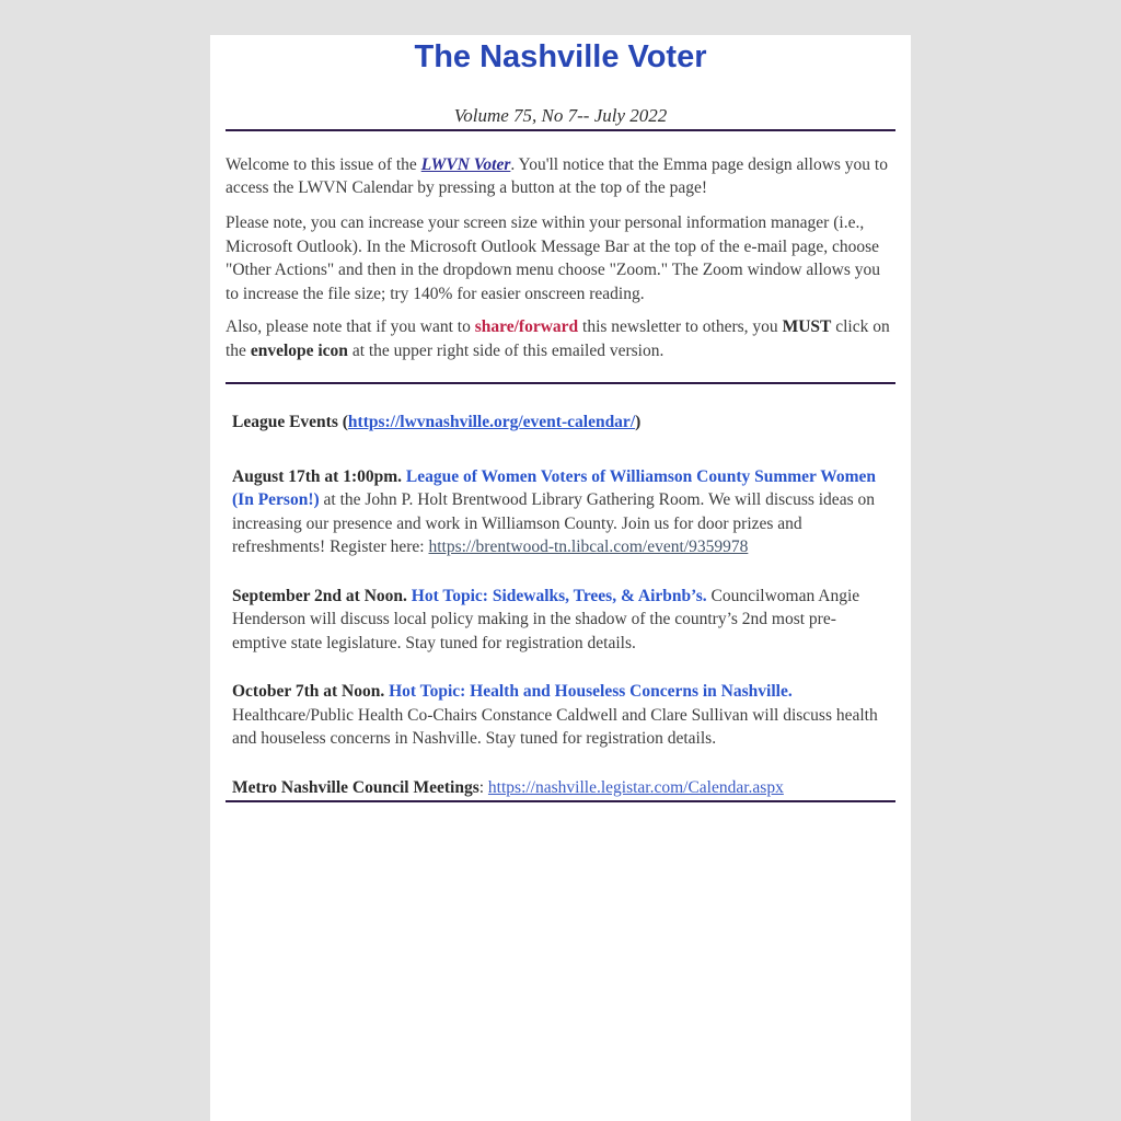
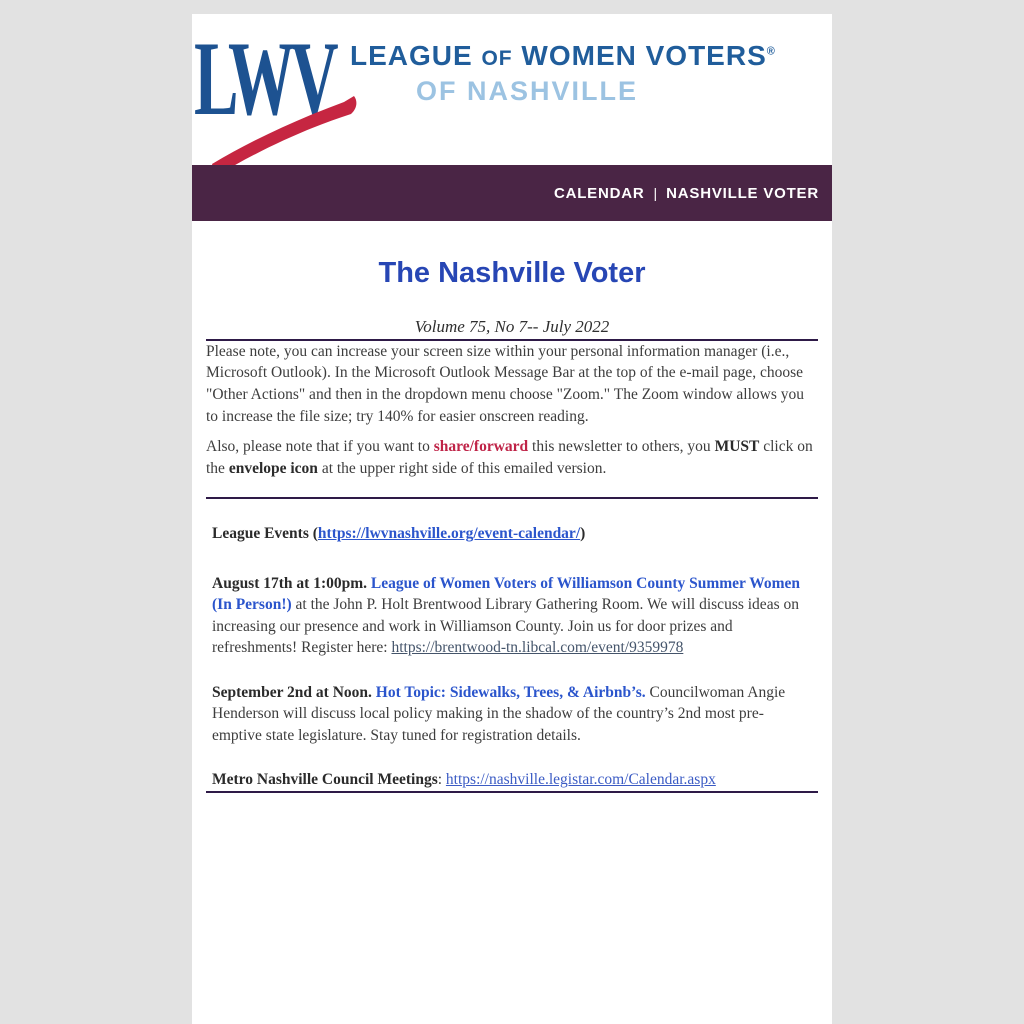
+ LWV
+ LEAGUE OF WOMEN VOTERS®
+ OF NASHVILLE
+ CALENDAR
+ |
+ NASHVILLE VOTER
  The Nashville Voter
  Volume 75, No 7-- July 2022
- Welcome to this issue of the LWVN Voter. You'll notice that the Emma page design allows you to access the LWVN Calendar by pressing a button at the top of the page!
  Please note, you can increase your screen size within your personal information manager (i.e., Microsoft Outlook). In the Microsoft Outlook Message Bar at the top of the e-mail page, choose "Other Actions" and then in the dropdown menu choose "Zoom." The Zoom window allows you to increase the file size; try 140% for easier onscreen reading.
  Also, please note that if you want to share/forward this newsletter to others, you MUST click on the envelope icon at the upper right side of this emailed version.
  League Events (https://lwvnashville.org/event-calendar/)
  August 17th at 1:00pm. League of Women Voters of Williamson County Summer Women (In Person!) at the John P. Holt Brentwood Library Gathering Room. We will discuss ideas on increasing our presence and work in Williamson County. Join us for door prizes and refreshments! Register here: https://brentwood-tn.libcal.com/event/9359978
  September 2nd at Noon. Hot Topic: Sidewalks, Trees, & Airbnb’s. Councilwoman Angie Henderson will discuss local policy making in the shadow of the country’s 2nd most pre-emptive state legislature. Stay tuned for registration details.
- October 7th at Noon. Hot Topic: Health and Houseless Concerns in Nashville. Healthcare/Public Health Co-Chairs Constance Caldwell and Clare Sullivan will discuss health and houseless concerns in Nashville. Stay tuned for registration details.
  Metro Nashville Council Meetings: https://nashville.legistar.com/Calendar.aspx
